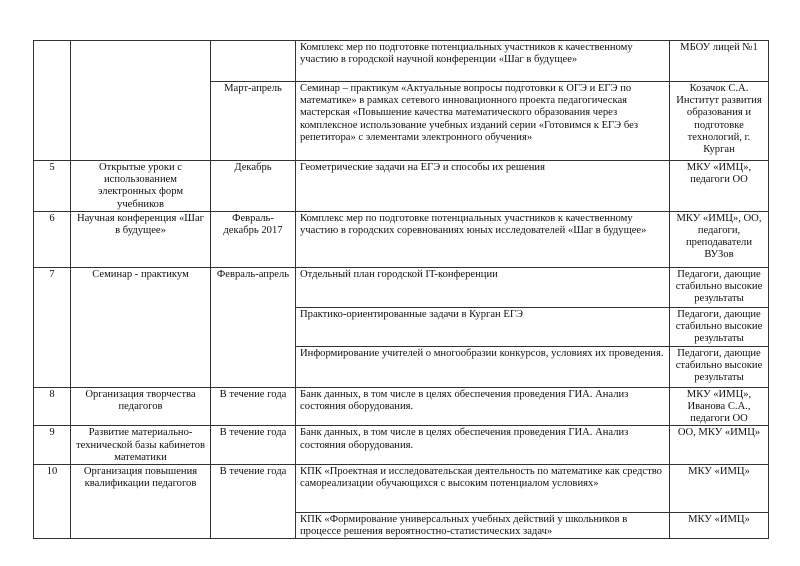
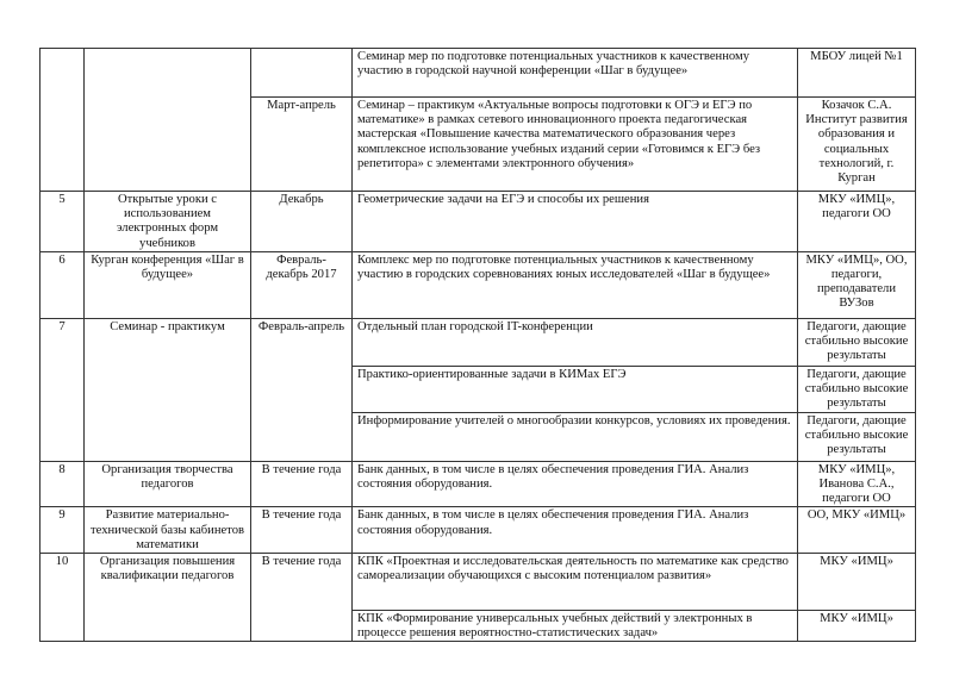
- 			Комплекс мер по подготовке потенциальных участников к качественному участию в городской научной конференции «Шаг в будущее»	МБОУ лицей №1
+ 			Семинар мер по подготовке потенциальных участников к качественному участию в городской научной конференции «Шаг в будущее»	МБОУ лицей №1
- Март-апрель	Семинар – практикум «Актуальные вопросы подготовки к ОГЭ и ЕГЭ по математике» в рамках сетевого инновационного проекта педагогическая мастерская «Повышение качества математического образования через комплексное использование учебных изданий серии «Готовимся к ЕГЭ без репетитора» с элементами электронного обучения»	Козачок С.А. Институт развития образования и подготовке технологий, г. Курган
+ Март-апрель	Семинар – практикум «Актуальные вопросы подготовки к ОГЭ и ЕГЭ по математике» в рамках сетевого инновационного проекта педагогическая мастерская «Повышение качества математического образования через комплексное использование учебных изданий серии «Готовимся к ЕГЭ без репетитора» с элементами электронного обучения»	Козачок С.А. Институт развития образования и социальных технологий, г. Курган
  5	Открытые уроки с использованием электронных форм учебников	Декабрь	Геометрические задачи на ЕГЭ и способы их решения	МКУ «ИМЦ», педагоги ОО
- 6	Научная конференция «Шаг в будущее»	Февраль-декабрь 2017	Комплекс мер по подготовке потенциальных участников к качественному участию в городских соревнованиях юных исследователей «Шаг в будущее»	МКУ «ИМЦ», ОО, педагоги, преподаватели ВУЗов
+ 6	Курган конференция «Шаг в будущее»	Февраль-декабрь 2017	Комплекс мер по подготовке потенциальных участников к качественному участию в городских соревнованиях юных исследователей «Шаг в будущее»	МКУ «ИМЦ», ОО, педагоги, преподаватели ВУЗов
  7	Семинар - практикум	Февраль-апрель	Отдельный план городской IT-конференции	Педагоги, дающие стабильно высокие результаты
- Практико-ориентированные задачи в Курган ЕГЭ	Педагоги, дающие стабильно высокие результаты
+ Практико-ориентированные задачи в КИМах ЕГЭ	Педагоги, дающие стабильно высокие результаты
  Информирование учителей о многообразии конкурсов, условиях их проведения.	Педагоги, дающие стабильно высокие результаты
  8	Организация творчества педагогов	В течение года	Банк данных, в том числе в целях обеспечения проведения ГИА. Анализ состояния оборудования.	МКУ «ИМЦ», Иванова С.А., педагоги ОО
  9	Развитие материально-технической базы кабинетов математики	В течение года	Банк данных, в том числе в целях обеспечения проведения ГИА. Анализ состояния оборудования.	ОО, МКУ «ИМЦ»
- 10	Организация повышения квалификации педагогов	В течение года	КПК «Проектная и исследовательская деятельность по математике как средство самореализации обучающихся с высоким потенциалом условиях»	МКУ «ИМЦ»
+ 10	Организация повышения квалификации педагогов	В течение года	КПК «Проектная и исследовательская деятельность по математике как средство самореализации обучающихся с высоким потенциалом развития»	МКУ «ИМЦ»
- КПК «Формирование универсальных учебных действий у школьников в процессе решения вероятностно-статистических задач»	МКУ «ИМЦ»
+ КПК «Формирование универсальных учебных действий у электронных в процессе решения вероятностно-статистических задач»	МКУ «ИМЦ»
